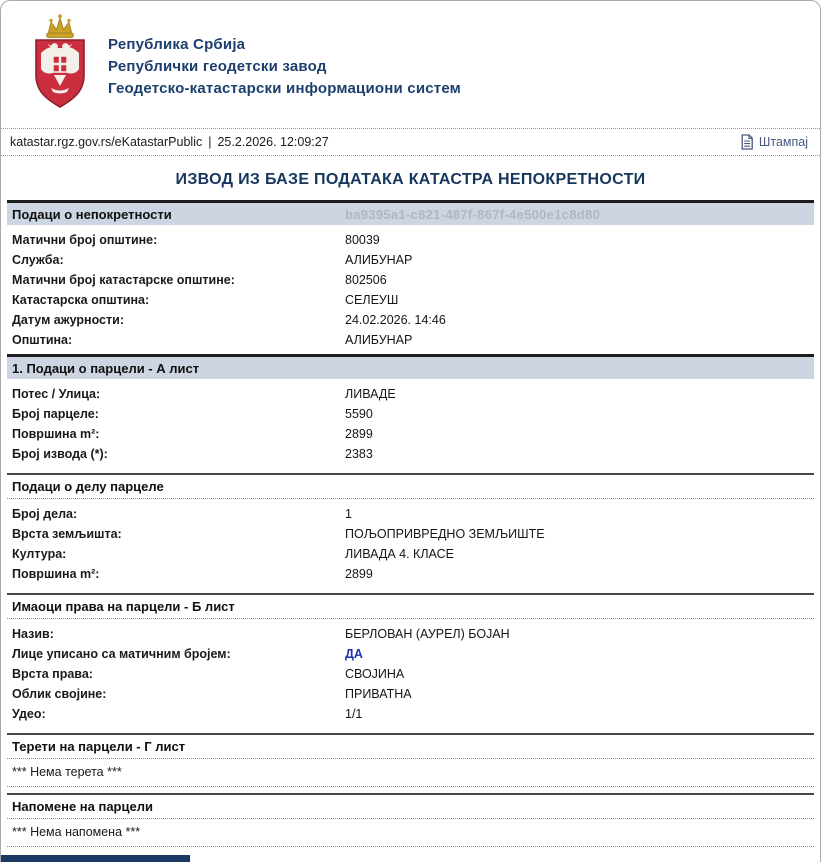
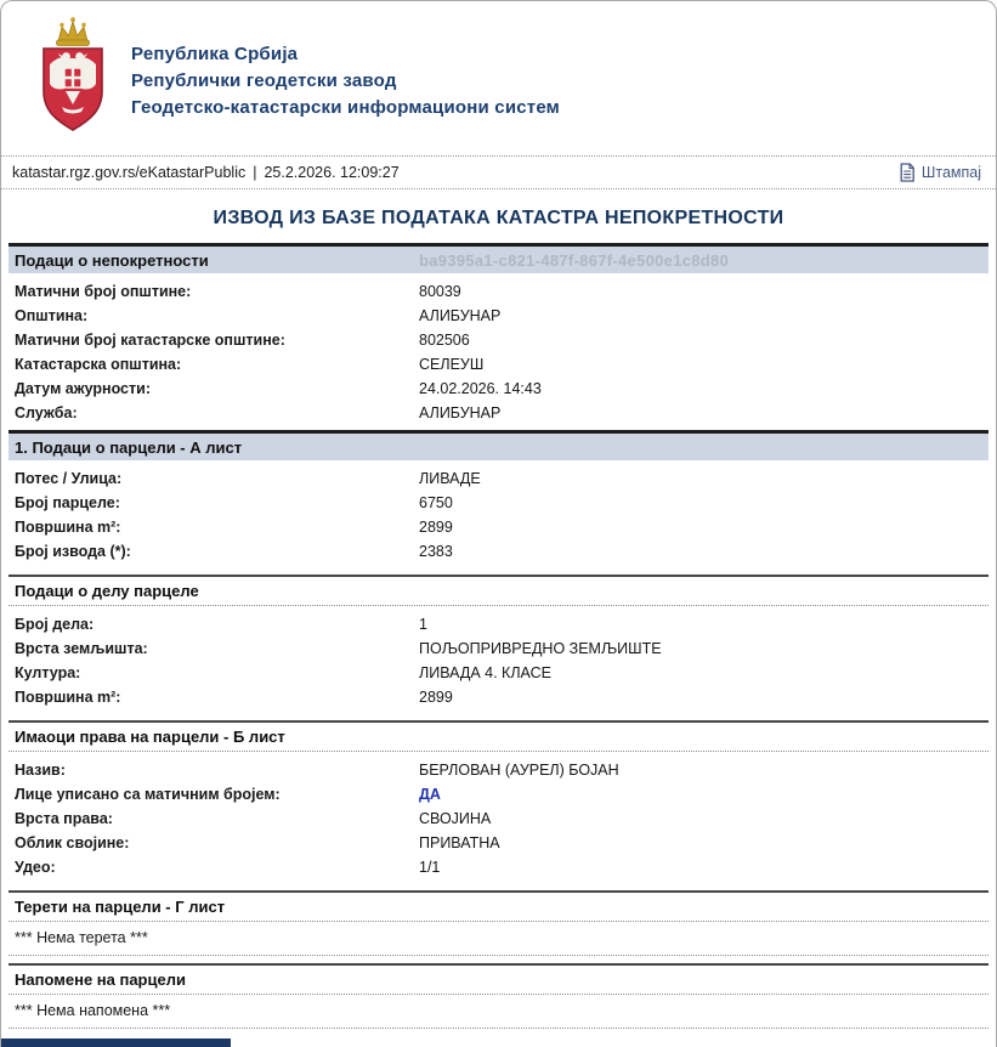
  Република Србија
  Републички геодетски завод
  Геодетско-катастарски информациони систем
  katastar.rgz.gov.rs/eKatastarPublic
  |
  25.2.2026. 12:09:27
  Штампај
  ИЗВОД ИЗ БАЗЕ ПОДАТАКА КАТАСТРА НЕПОКРЕТНОСТИ
  Подаци о непокретности
  ba9395a1-c821-487f-867f-4e500e1c8d80
  Матични број општине:
  80039
- Служба:
+ Општина:
  АЛИБУНАР
  Матични број катастарске општине:
  802506
  Катастарска општина:
  СЕЛЕУШ
  Датум ажурности:
- 24.02.2026. 14:46
+ 24.02.2026. 14:43
- Општина:
+ Служба:
  АЛИБУНАР
  1. Подаци о парцели - А лист
  Потес / Улица:
  ЛИВАДЕ
  Број парцеле:
- 5590
+ 6750
  Површина m²:
  2899
  Број извода (*):
  2383
  Подаци о делу парцеле
  Број дела:
  1
  Врста земљишта:
  ПОЉОПРИВРЕДНО ЗЕМЉИШТЕ
  Култура:
  ЛИВАДА 4. КЛАСЕ
  Површина m²:
  2899
  Имаоци права на парцели - Б лист
  Назив:
  БЕРЛОВАН (АУРЕЛ) БОЈАН
  Лице уписано са матичним бројем:
  ДА
  Врста права:
  СВОЈИНА
  Облик својине:
  ПРИВАТНА
  Удео:
  1/1
  Терети на парцели - Г лист
  *** Нема терета ***
  Напомене на парцели
  *** Нема напомена ***
